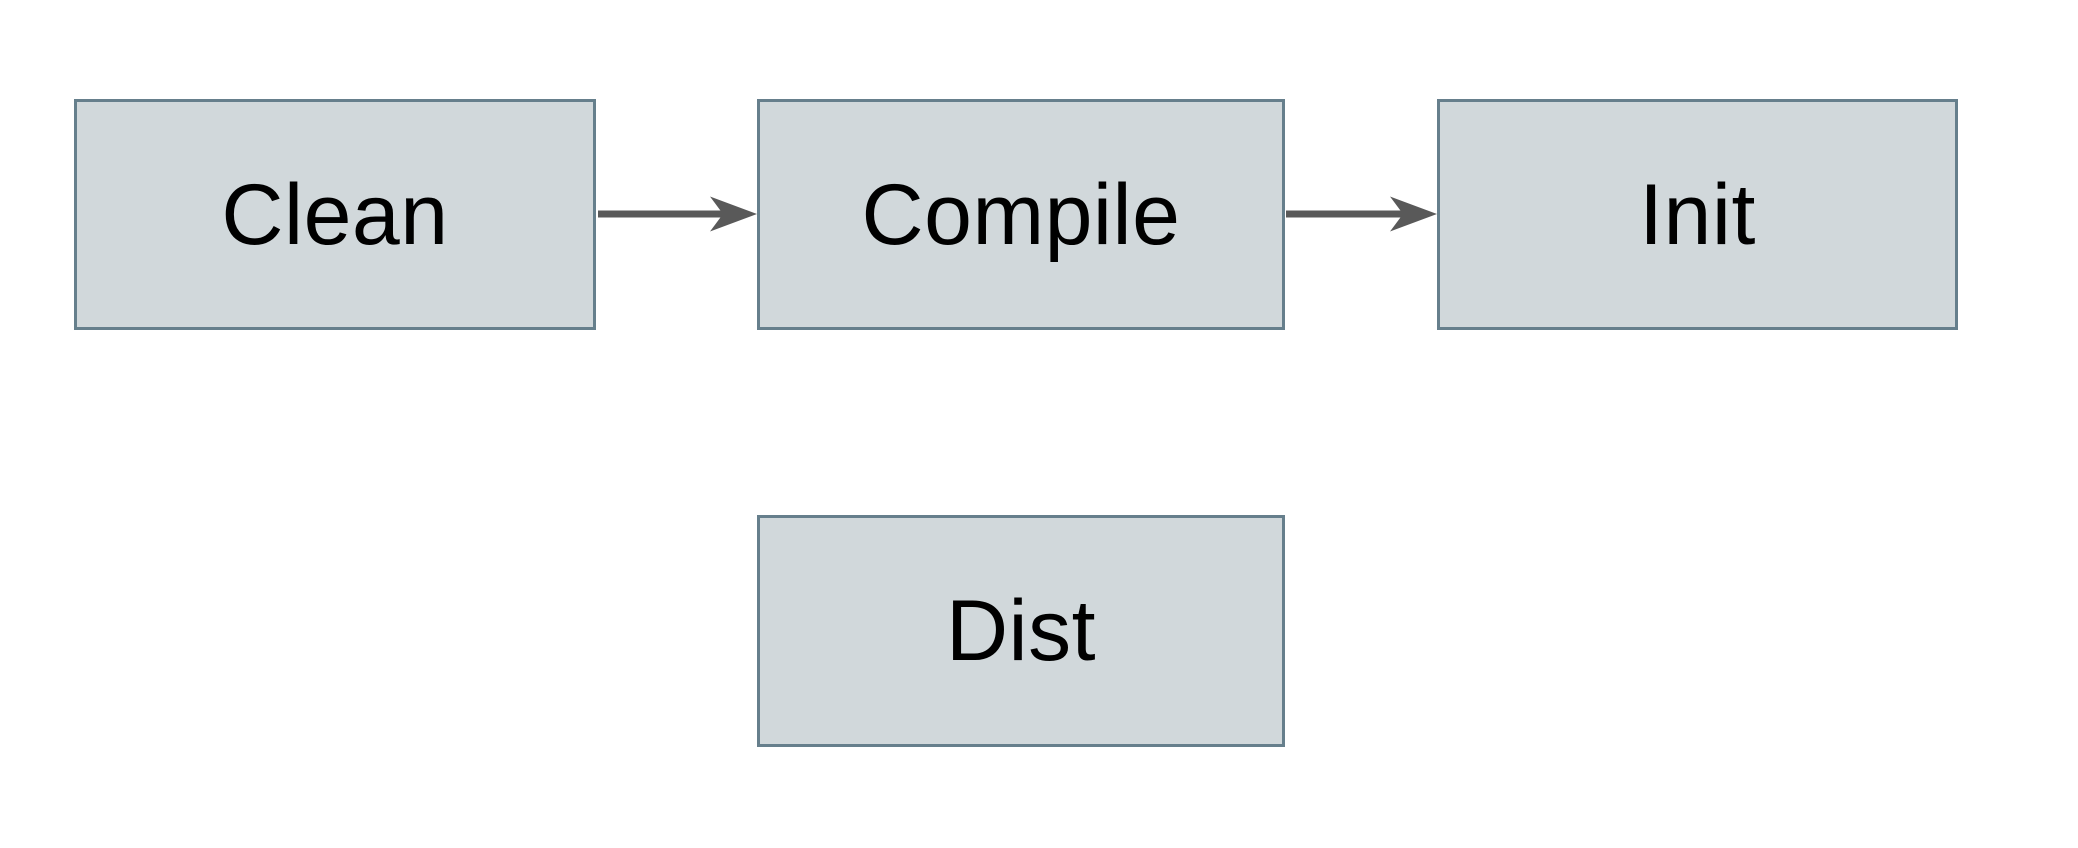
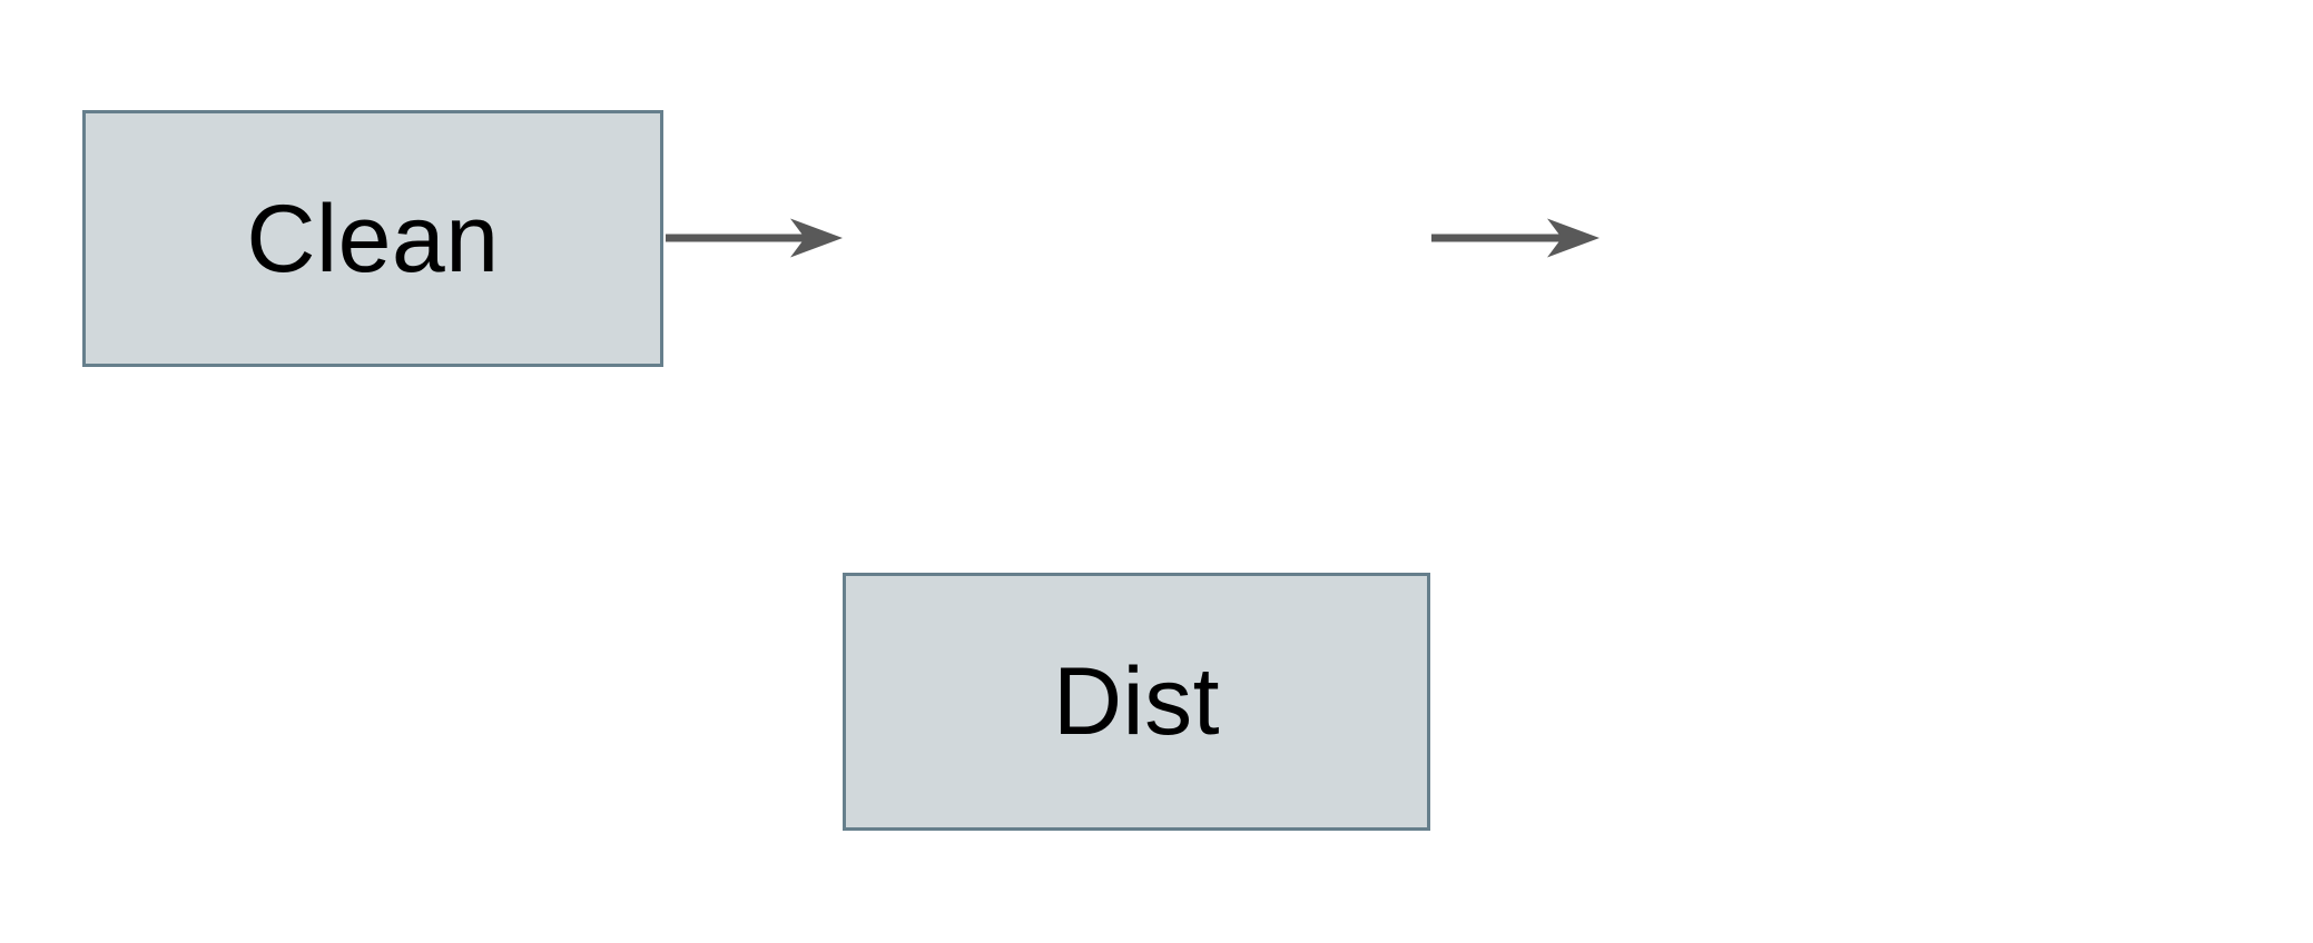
  Clean
- Compile
- Init
  Dist
